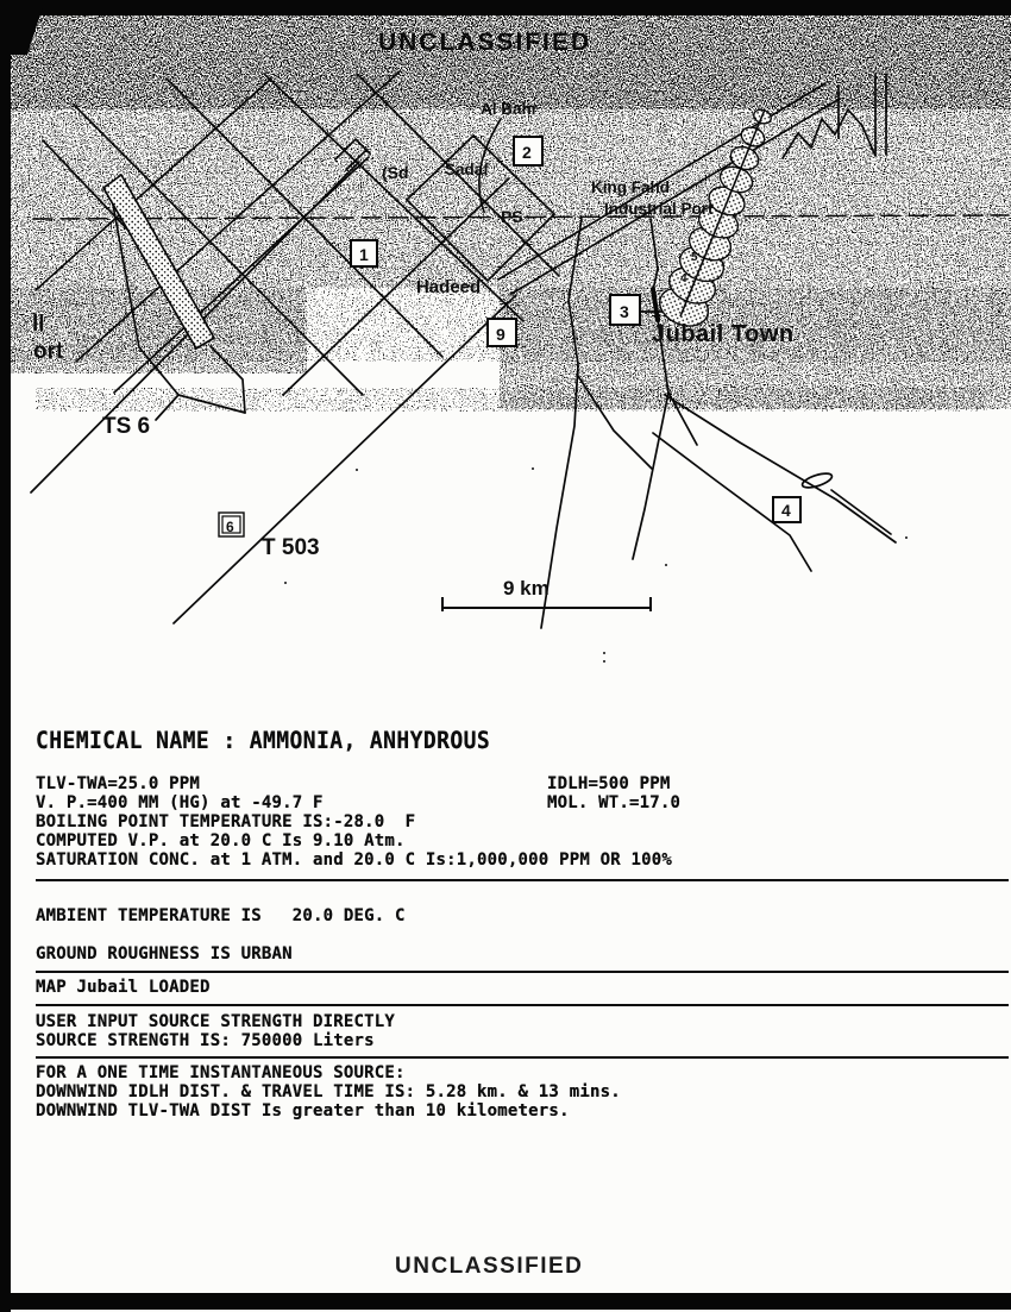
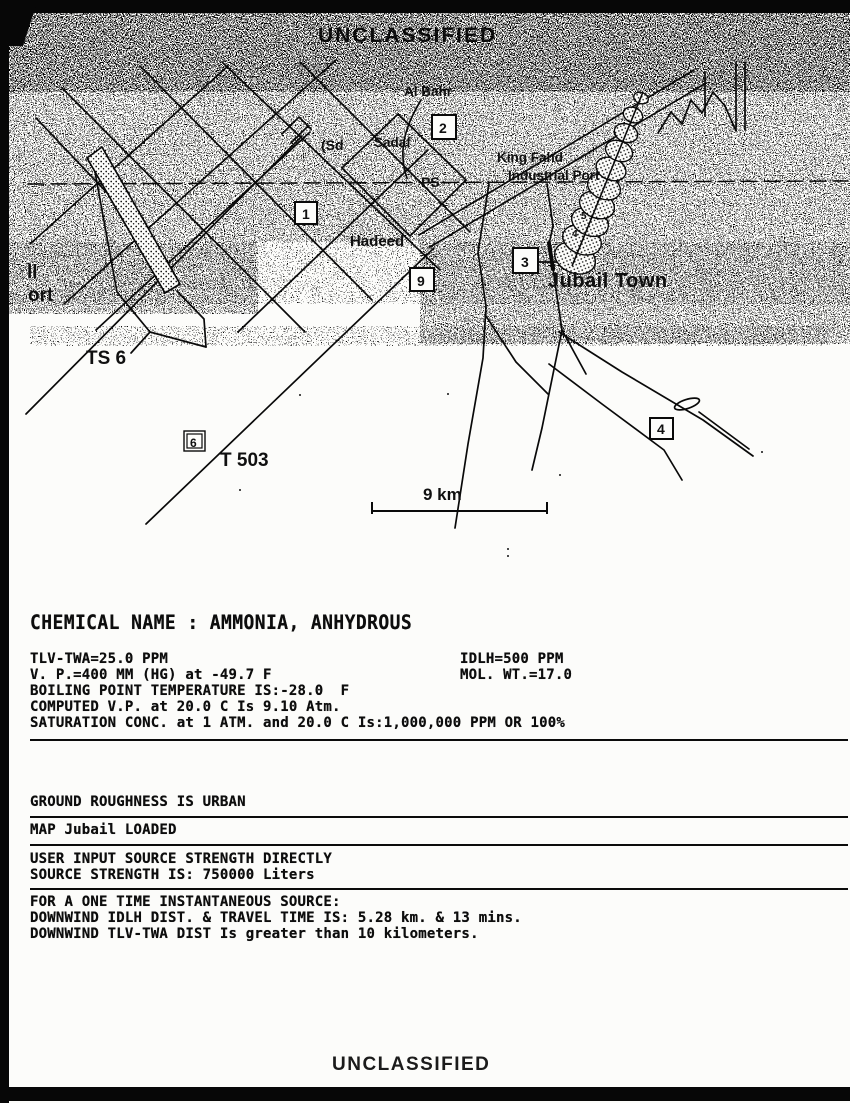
  5
  4
  1
  2
  3
  4
  6
  9
  Al Bahr
  (Sd
  Sadaf
  King Fahd
  Industrial Port
  PS
  Hadeed
  Jubail Town
  ll
  ort
  TS 6
  T 503
  9 km
  CHEMICAL NAME : AMMONIA, ANHYDROUS
  TLV-TWA=25.0 PPM
  IDLH=500 PPM
  V. P.=400 MM (HG) at -49.7 F
  MOL. WT.=17.0
  BOILING POINT TEMPERATURE IS:-28.0 F
  COMPUTED V.P. at 20.0 C Is 9.10 Atm.
  SATURATION CONC. at 1 ATM. and 20.0 C Is:1,000,000 PPM OR 100%
- AMBIENT TEMPERATURE IS 20.0 DEG. C
  GROUND ROUGHNESS IS URBAN
  MAP Jubail LOADED
  USER INPUT SOURCE STRENGTH DIRECTLY
  SOURCE STRENGTH IS: 750000 Liters
  FOR A ONE TIME INSTANTANEOUS SOURCE:
  DOWNWIND IDLH DIST. & TRAVEL TIME IS: 5.28 km. & 13 mins.
  DOWNWIND TLV-TWA DIST Is greater than 10 kilometers.
  UNCLASSIFIED
